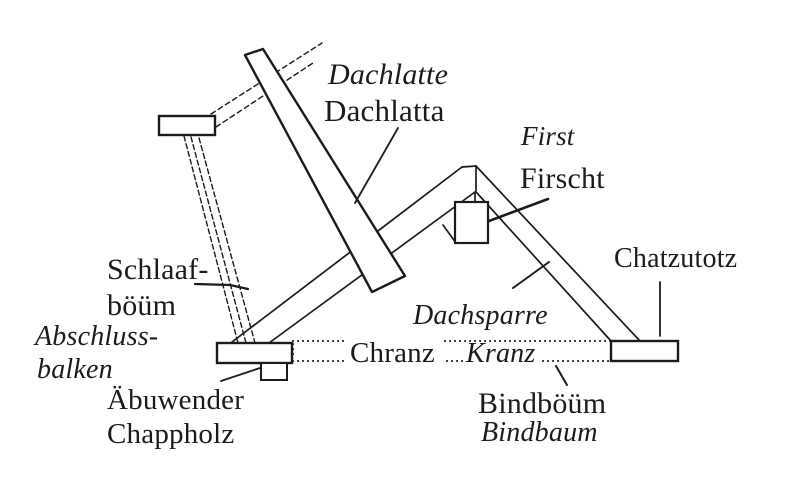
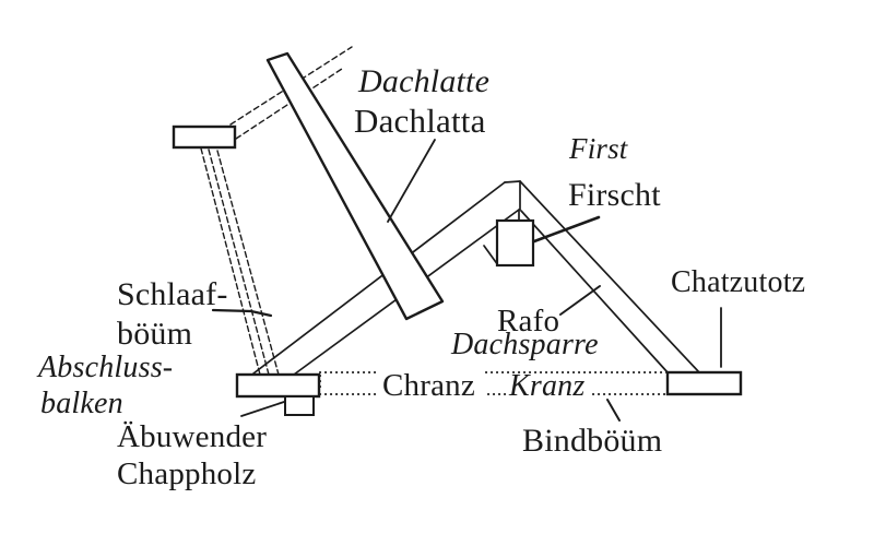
  Dachlatte
  Dachlatta
  First
  Firscht
  Chatzutotz
  Schlaaf-
  böüm
  Abschluss-
  balken
  Äbuwender
  Chappholz
+ Rafo
  Dachsparre
  Chranz
  Kranz
  Bindböüm
- Bindbaum
